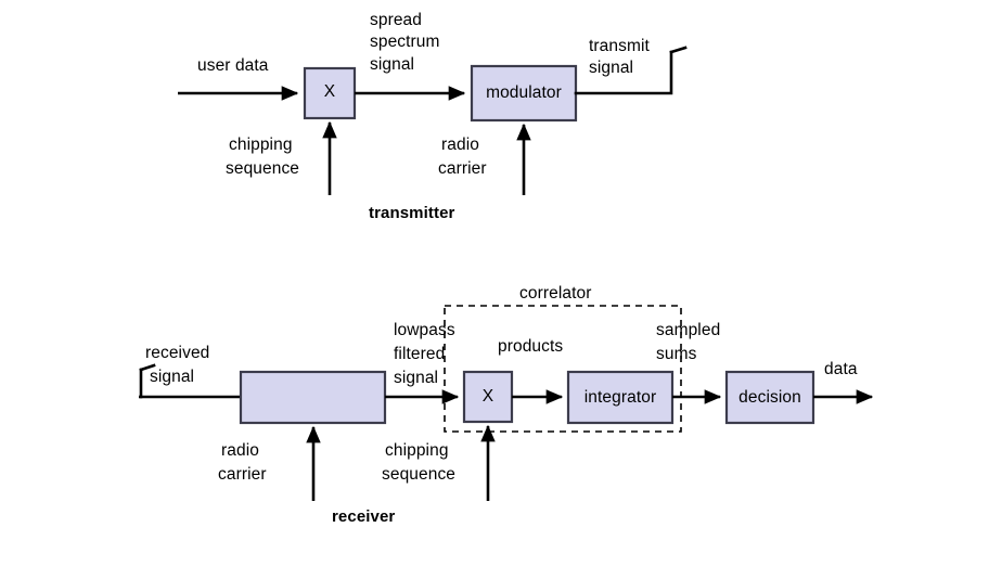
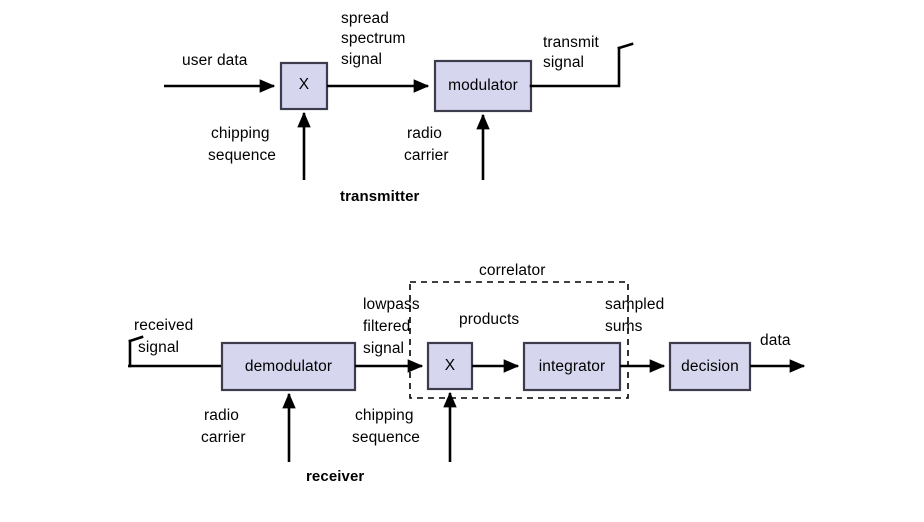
  user data
  X
  spread
  spectrum
  signal
  modulator
  transmit
  signal
  chipping
  sequence
  radio
  carrier
  transmitter
  correlator
  received
  signal
+ demodulator
  lowpass
  filtered
  signal
  X
  products
  integrator
  sampled
  sums
  decision
  data
  radio
  carrier
  chipping
  sequence
  receiver
